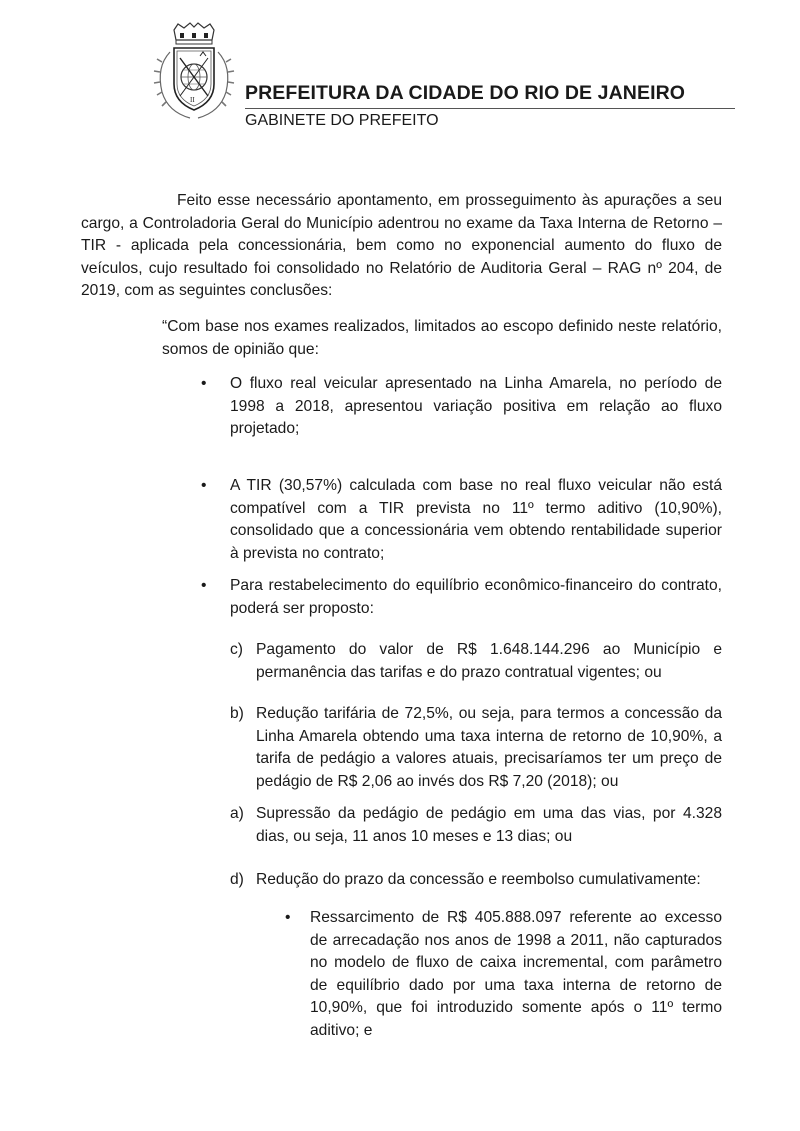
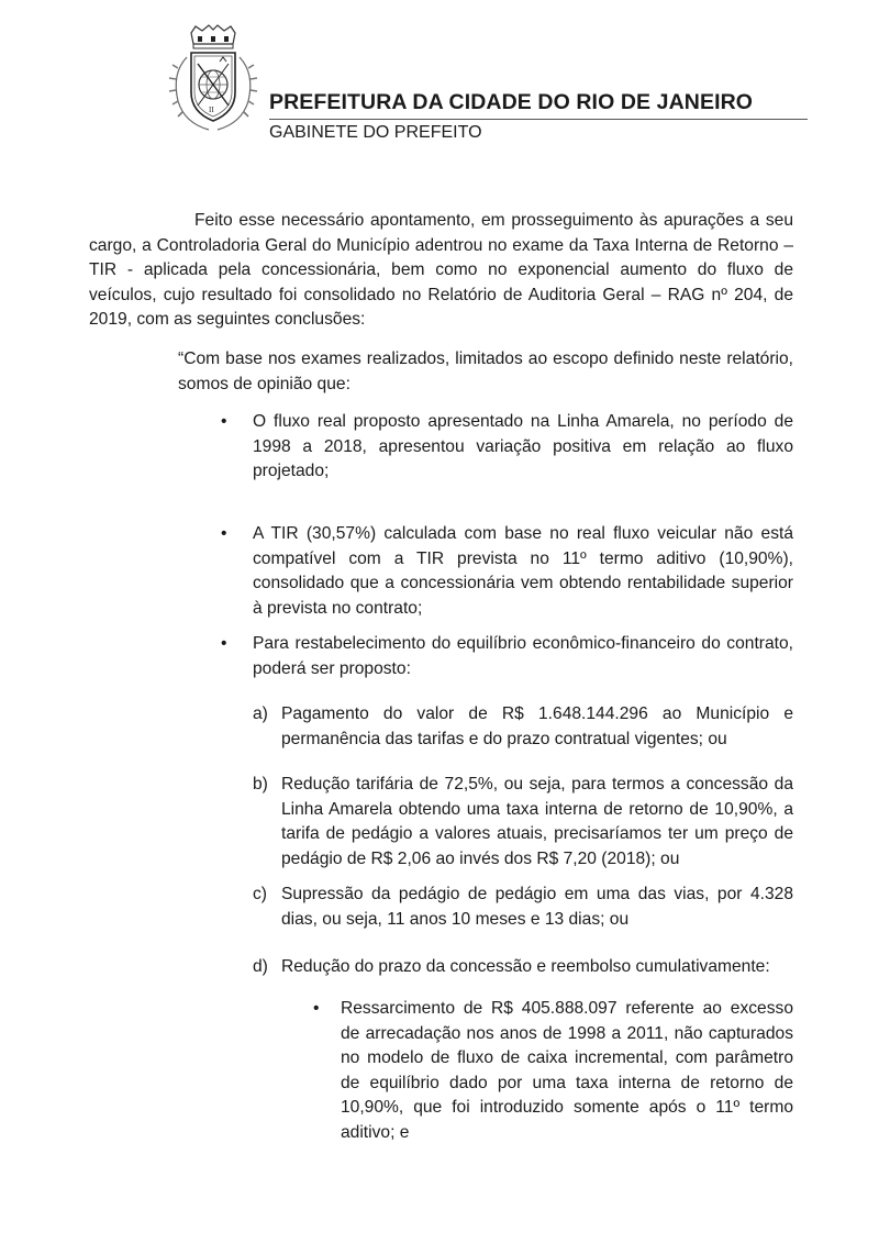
  II
  PREFEITURA DA CIDADE DO RIO DE JANEIRO
  GABINETE DO PREFEITO
  Feito esse necessário apontamento, em prosseguimento às apurações a seu cargo, a Controladoria Geral do Município adentrou no exame da Taxa Interna de Retorno –TIR - aplicada pela concessionária, bem como no exponencial aumento do fluxo de veículos, cujo resultado foi consolidado no Relatório de Auditoria Geral – RAG nº 204, de 2019, com as seguintes conclusões:
  “Com base nos exames realizados, limitados ao escopo definido neste relatório, somos de opinião que:
  •
- O fluxo real veicular apresentado na Linha Amarela, no período de 1998 a 2018, apresentou variação positiva em relação ao fluxo projetado;
+ O fluxo real proposto apresentado na Linha Amarela, no período de 1998 a 2018, apresentou variação positiva em relação ao fluxo projetado;
  •
  A TIR (30,57%) calculada com base no real fluxo veicular não está compatível com a TIR prevista no 11º termo aditivo (10,90%), consolidado que a concessionária vem obtendo rentabilidade superior à prevista no contrato;
  •
  Para restabelecimento do equilíbrio econômico-financeiro do contrato, poderá ser proposto:
- c)
+ a)
  Pagamento do valor de R$ 1.648.144.296 ao Município e permanência das tarifas e do prazo contratual vigentes; ou
  b)
  Redução tarifária de 72,5%, ou seja, para termos a concessão da Linha Amarela obtendo uma taxa interna de retorno de 10,90%, a tarifa de pedágio a valores atuais, precisaríamos ter um preço de pedágio de R$ 2,06 ao invés dos R$ 7,20 (2018); ou
- a)
+ c)
  Supressão da pedágio de pedágio em uma das vias, por 4.328 dias, ou seja, 11 anos 10 meses e 13 dias; ou
  d)
  Redução do prazo da concessão e reembolso cumulativamente:
  •
  Ressarcimento de R$ 405.888.097 referente ao excesso de arrecadação nos anos de 1998 a 2011, não capturados no modelo de fluxo de caixa incremental, com parâmetro de equilíbrio dado por uma taxa interna de retorno de 10,90%, que foi introduzido somente após o 11º termo aditivo; e
